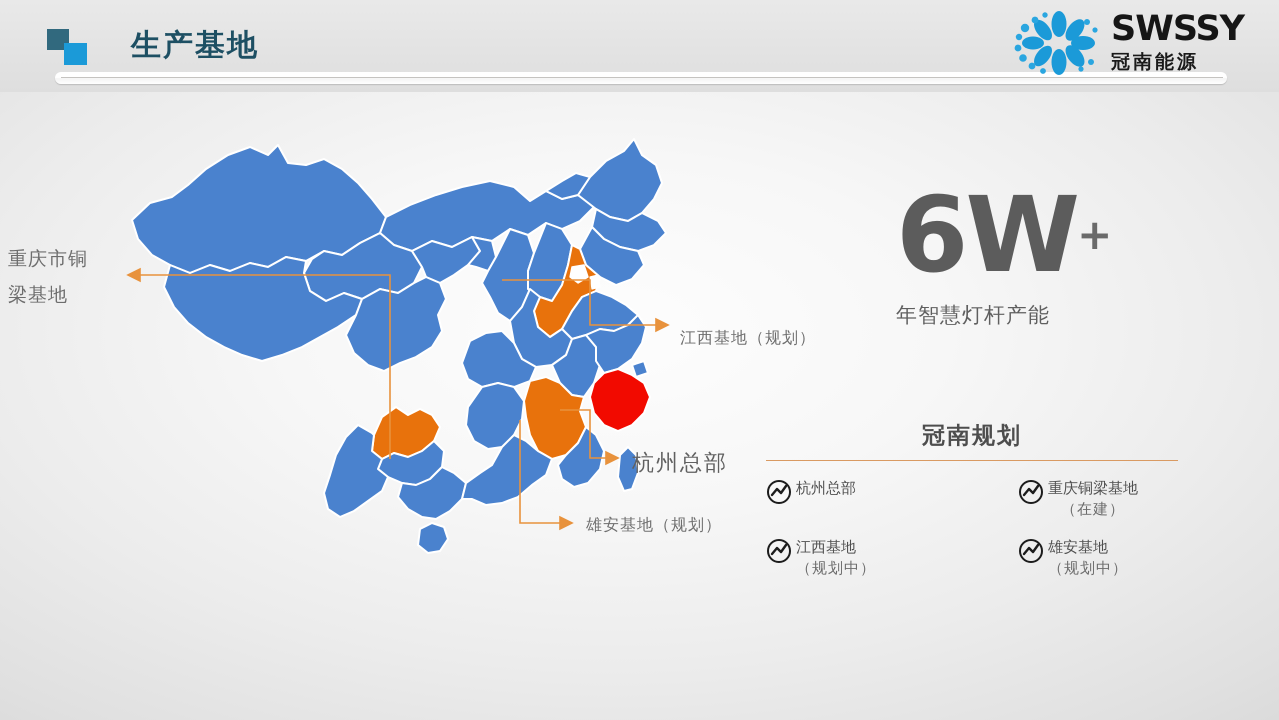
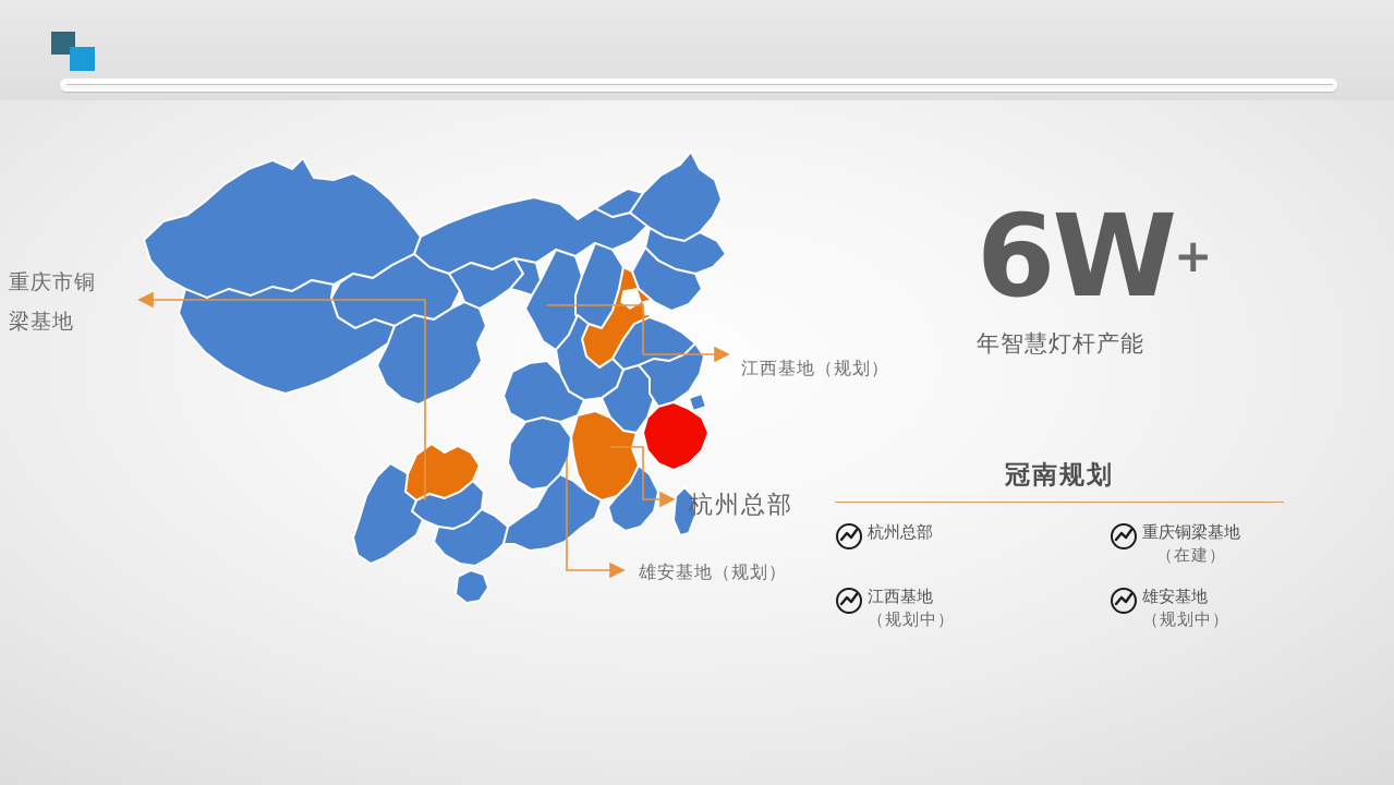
- 生产基地
- SWSSY
- 冠南能源
  重庆市铜
  梁基地
  江西基地（规划）
  杭州总部
  雄安基地（规划）
  6W+
  年智慧灯杆产能
  冠南规划
  杭州总部
  重庆铜梁基地
  （在建）
  江西基地
  （规划中）
  雄安基地
  （规划中）
